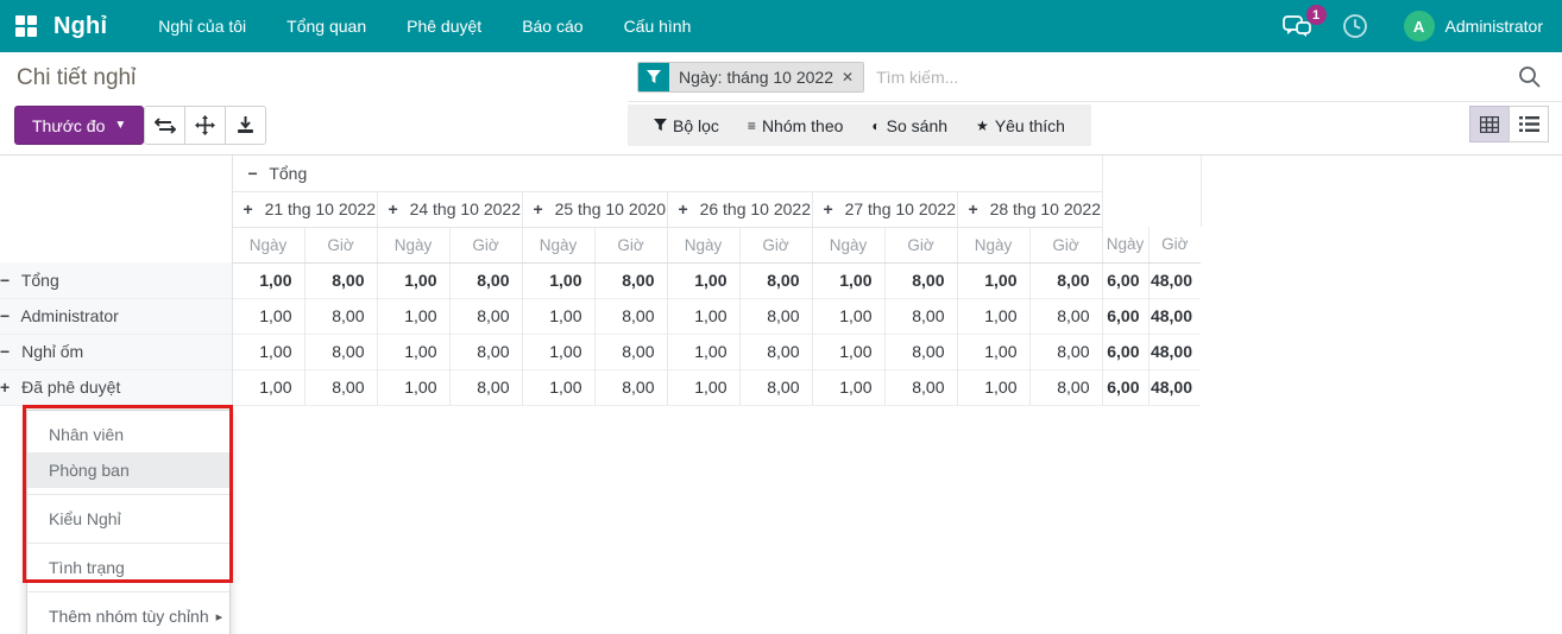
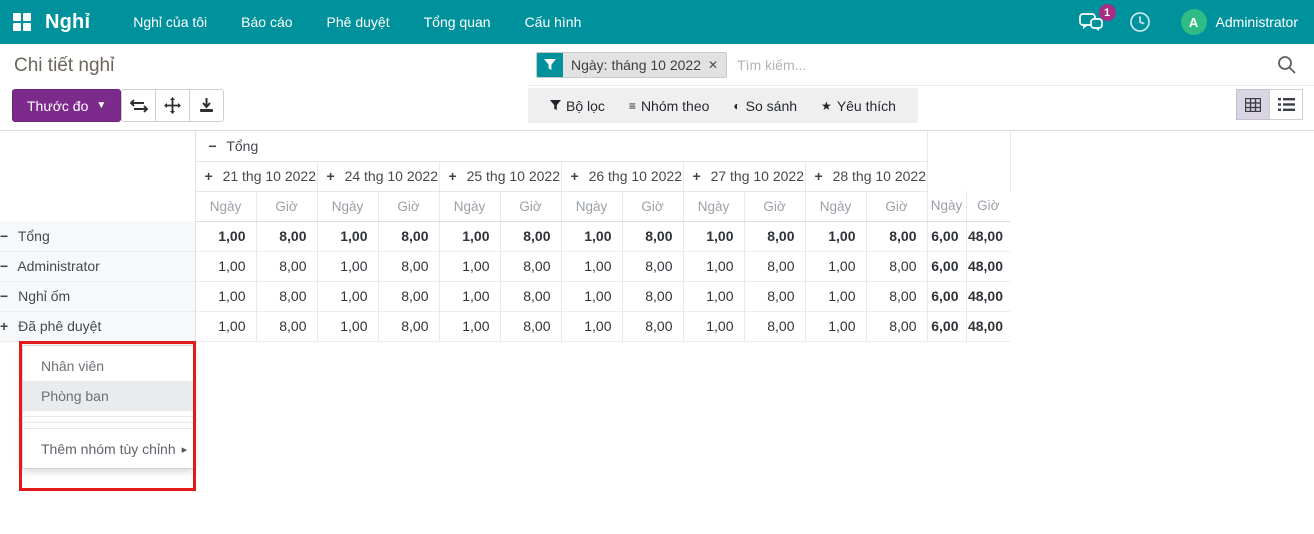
  Nghỉ
  Nghỉ của tôi
- Tổng quan
+ Báo cáo
  Phê duyệt
- Báo cáo
+ Tổng quan
  Cấu hình
  1
  A
  Administrator
  Chi tiết nghỉ
  Ngày: tháng 10 2022
  ✕
  Tìm kiếm...
  Thước đo
  ▼
  Bộ lọc
  ≡
  Nhóm theo
  ◐
  So sánh
  ★
  Yêu thích
  	− Tổng
- + 21 thg 10 2022	+ 24 thg 10 2022	+ 25 thg 10 2020	+ 26 thg 10 2022	+ 27 thg 10 2022	+ 28 thg 10 2022
+ + 21 thg 10 2022	+ 24 thg 10 2022	+ 25 thg 10 2022	+ 26 thg 10 2022	+ 27 thg 10 2022	+ 28 thg 10 2022
  Ngày	Giờ	Ngày	Giờ	Ngày	Giờ	Ngày	Giờ	Ngày	Giờ	Ngày	Giờ	Ngày	Giờ
  − Tổng	1,00	8,00	1,00	8,00	1,00	8,00	1,00	8,00	1,00	8,00	1,00	8,00	6,00	48,00
  − Administrator	1,00	8,00	1,00	8,00	1,00	8,00	1,00	8,00	1,00	8,00	1,00	8,00	6,00	48,00
  − Nghỉ ốm	1,00	8,00	1,00	8,00	1,00	8,00	1,00	8,00	1,00	8,00	1,00	8,00	6,00	48,00
  + Đã phê duyệt	1,00	8,00	1,00	8,00	1,00	8,00	1,00	8,00	1,00	8,00	1,00	8,00	6,00	48,00
  Nhân viên
  Phòng ban
- Kiểu Nghỉ
- Tình trạng
  Thêm nhóm tùy chỉnh
  ▸
